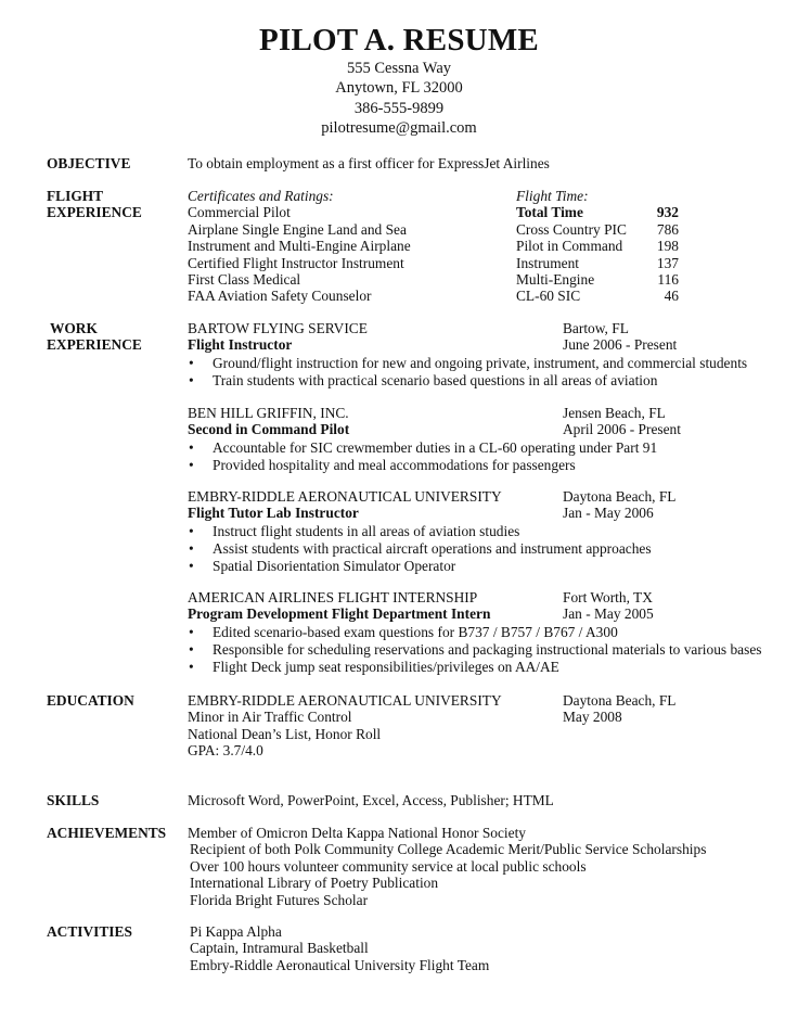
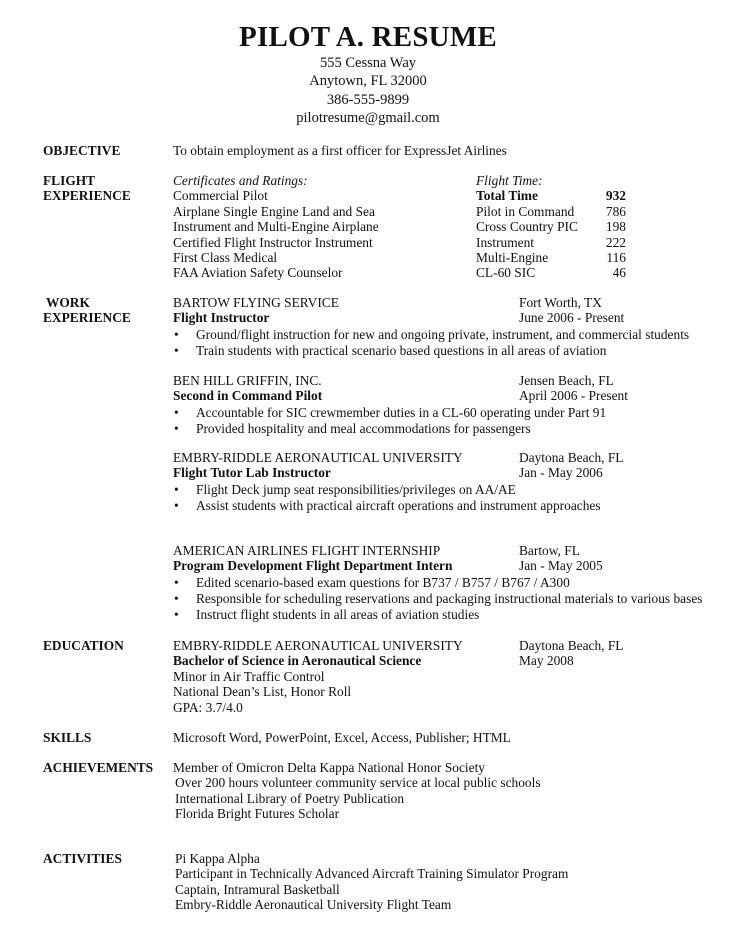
  PILOT A. RESUME
  555 Cessna Way
  Anytown, FL 32000
  386-555-9899
  pilotresume@gmail.com
  OBJECTIVE
  To obtain employment as a first officer for ExpressJet Airlines
  FLIGHT
  EXPERIENCE
  Certificates and Ratings:
  Commercial Pilot
  Airplane Single Engine Land and Sea
  Instrument and Multi-Engine Airplane
  Certified Flight Instructor Instrument
  First Class Medical
  FAA Aviation Safety Counselor
  Flight Time:
  Total Time
  932
- Cross Country PIC
+ Pilot in Command
  786
- Pilot in Command
+ Cross Country PIC
  198
  Instrument
- 137
+ 222
  Multi-Engine
  116
  CL-60 SIC
  46
  WORK
  EXPERIENCE
  BARTOW FLYING SERVICE
  Flight Instructor
  Ground/flight instruction for new and ongoing private, instrument, and commercial students
  Train students with practical scenario based questions in all areas of aviation
- Bartow, FL
+ Fort Worth, TX
  June 2006 - Present
  BEN HILL GRIFFIN, INC.
  Second in Command Pilot
  Accountable for SIC crewmember duties in a CL-60 operating under Part 91
  Provided hospitality and meal accommodations for passengers
  Jensen Beach, FL
  April 2006 - Present
  EMBRY-RIDDLE AERONAUTICAL UNIVERSITY
  Flight Tutor Lab Instructor
- Instruct flight students in all areas of aviation studies
+ Flight Deck jump seat responsibilities/privileges on AA/AE
  Assist students with practical aircraft operations and instrument approaches
- Spatial Disorientation Simulator Operator
  Daytona Beach, FL
  Jan - May 2006
  AMERICAN AIRLINES FLIGHT INTERNSHIP
  Program Development Flight Department Intern
  Edited scenario-based exam questions for B737 / B757 / B767 / A300
  Responsible for scheduling reservations and packaging instructional materials to various bases
- Flight Deck jump seat responsibilities/privileges on AA/AE
+ Instruct flight students in all areas of aviation studies
- Fort Worth, TX
+ Bartow, FL
  Jan - May 2005
  EDUCATION
  EMBRY-RIDDLE AERONAUTICAL UNIVERSITY
+ Bachelor of Science in Aeronautical Science
  Minor in Air Traffic Control
  National Dean’s List, Honor Roll
  GPA: 3.7/4.0
  Daytona Beach, FL
  May 2008
  SKILLS
  Microsoft Word, PowerPoint, Excel, Access, Publisher; HTML
  ACHIEVEMENTS
  Member of Omicron Delta Kappa National Honor Society
- Recipient of both Polk Community College Academic Merit/Public Service Scholarships
- Over 100 hours volunteer community service at local public schools
+ Over 200 hours volunteer community service at local public schools
  International Library of Poetry Publication
  Florida Bright Futures Scholar
  ACTIVITIES
  Pi Kappa Alpha
+ Participant in Technically Advanced Aircraft Training Simulator Program
  Captain, Intramural Basketball
  Embry-Riddle Aeronautical University Flight Team
